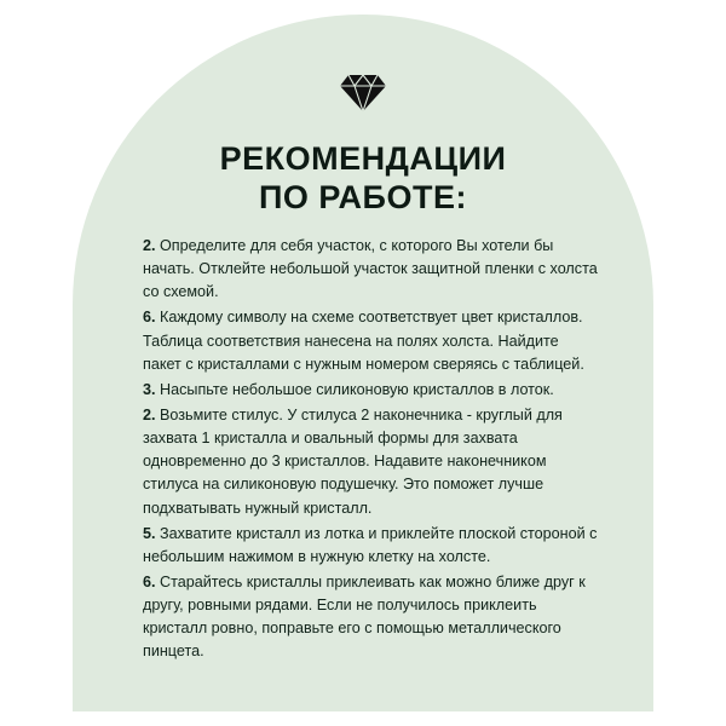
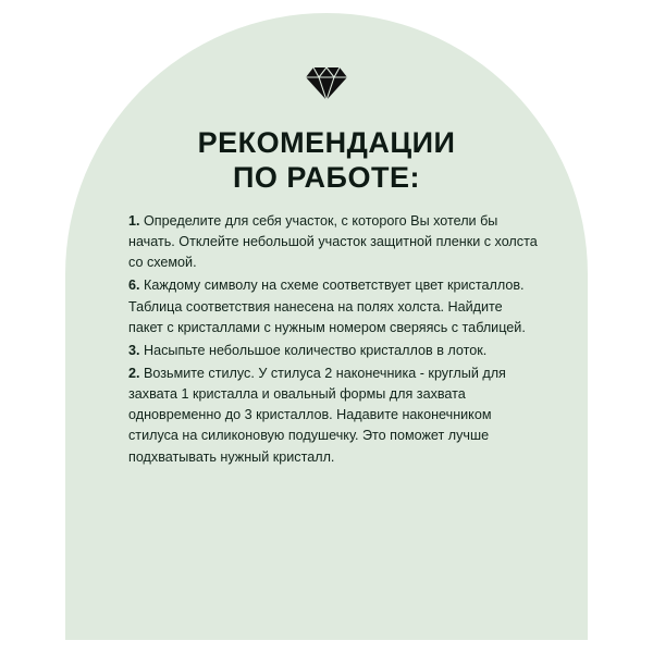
  РЕКОМЕНДАЦИИ
  ПО РАБОТЕ:
- 2. Определите для себя участок, с которого Вы хотели бы начать. Отклейте небольшой участок защитной пленки с холста со схемой.
+ 1. Определите для себя участок, с которого Вы хотели бы начать. Отклейте небольшой участок защитной пленки с холста со схемой.
  6. Каждому символу на схеме соответствует цвет кристаллов. Таблица соответствия нанесена на полях холста. Найдите пакет с кристаллами с нужным номером сверяясь с таблицей.
- 3. Насыпьте небольшое силиконовую кристаллов в лоток.
+ 3. Насыпьте небольшое количество кристаллов в лоток.
  2. Возьмите стилус. У стилуса 2 наконечника - круглый для захвата 1 кристалла и овальный формы для захвата одновременно до 3 кристаллов. Надавите наконечником стилуса на силиконовую подушечку. Это поможет лучше подхватывать нужный кристалл.
- 5. Захватите кристалл из лотка и приклейте плоской стороной с небольшим нажимом в нужную клетку на холсте.
- 6. Старайтесь кристаллы приклеивать как можно ближе друг к другу, ровными рядами. Если не получилось приклеить кристалл ровно, поправьте его с помощью металлического пинцета.
